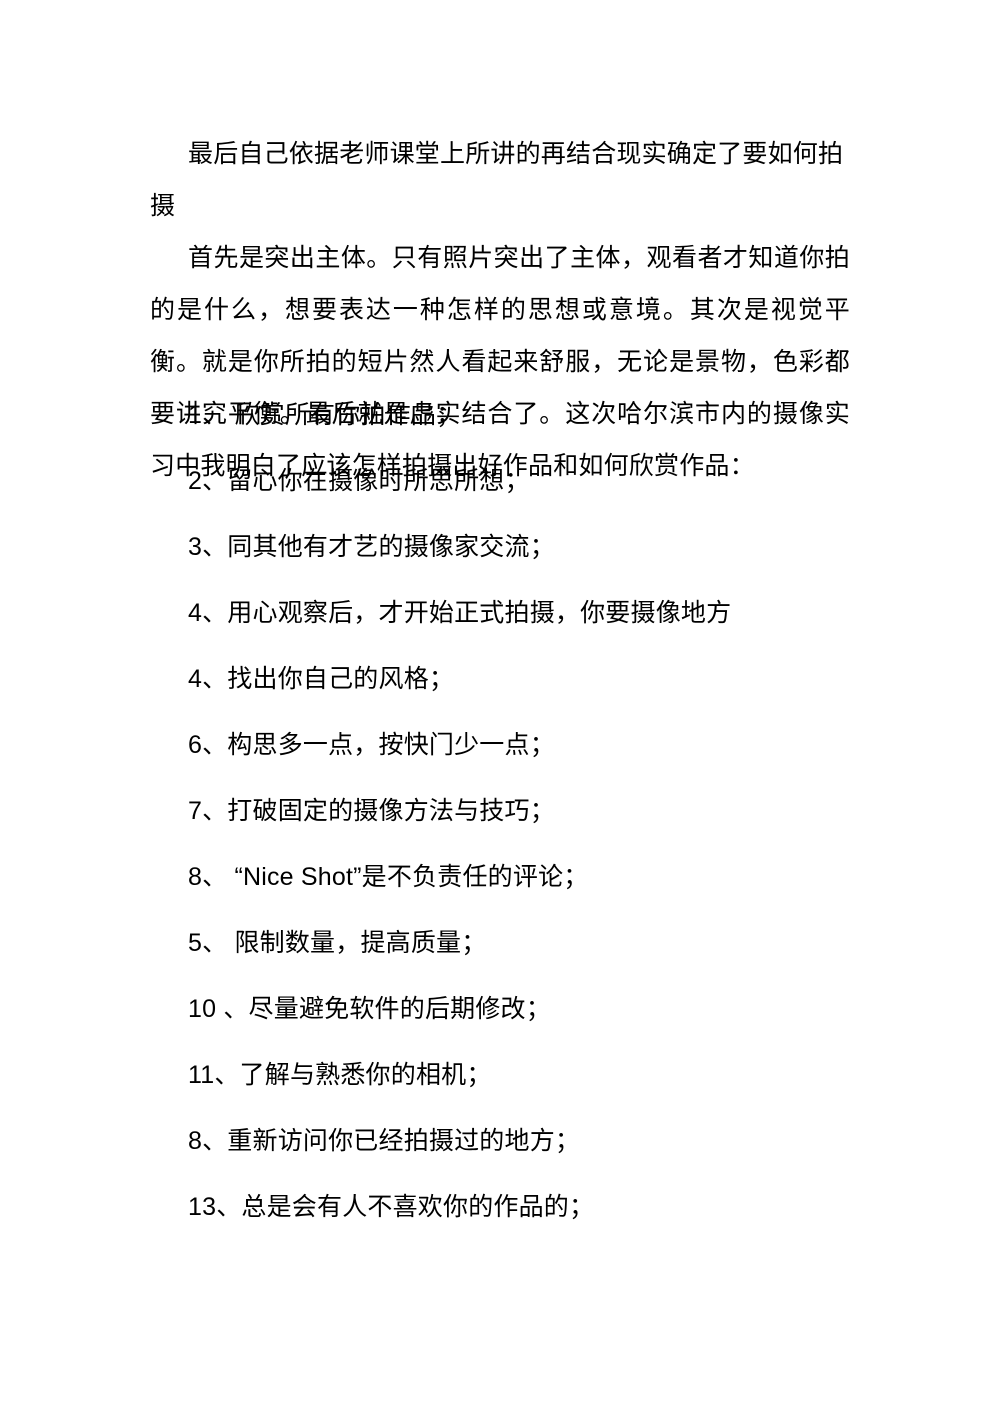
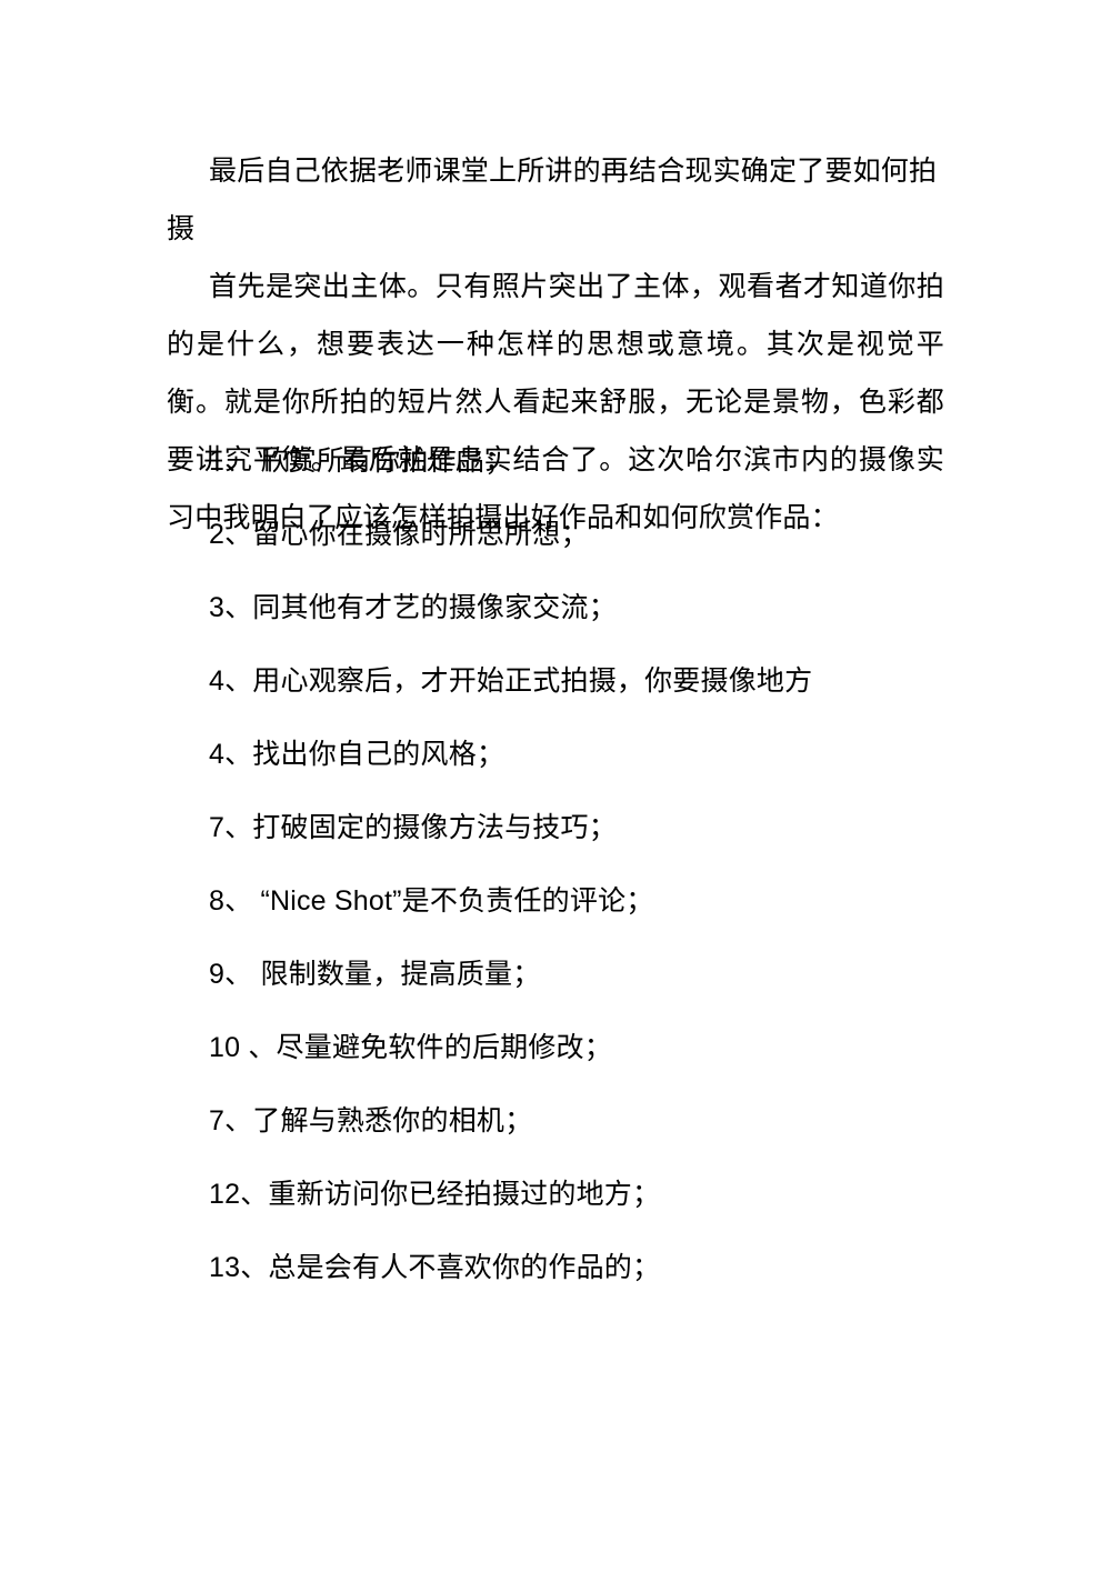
  最后自己依据老师课堂上所讲的再结合现实确定了要如何拍摄
  首先是突出主体。只有照片突出了主体，观看者才知道你拍的是什么，想要表达一种怎样的思想或意境。其次是视觉平衡。就是你所拍的短片然人看起来舒服，无论是景物，色彩都要讲究平衡。最后就是虚实结合了。这次哈尔滨市内的摄像实习中我明白了应该怎样拍摄出好作品和如何欣赏作品：
  1、 欣赏所有你拍作品；
  2、留心你在摄像时所思所想；
  3、同其他有才艺的摄像家交流；
  4、用心观察后，才开始正式拍摄，你要摄像地方
  4、找出你自己的风格；
- 6、构思多一点，按快门少一点；
  7、打破固定的摄像方法与技巧；
  8、 “Nice Shot”是不负责任的评论；
- 5、 限制数量，提高质量；
+ 9、 限制数量，提高质量；
  10 、尽量避免软件的后期修改；
- 11、了解与熟悉你的相机；
+ 7、了解与熟悉你的相机；
- 8、重新访问你已经拍摄过的地方；
+ 12、重新访问你已经拍摄过的地方；
  13、总是会有人不喜欢你的作品的；
